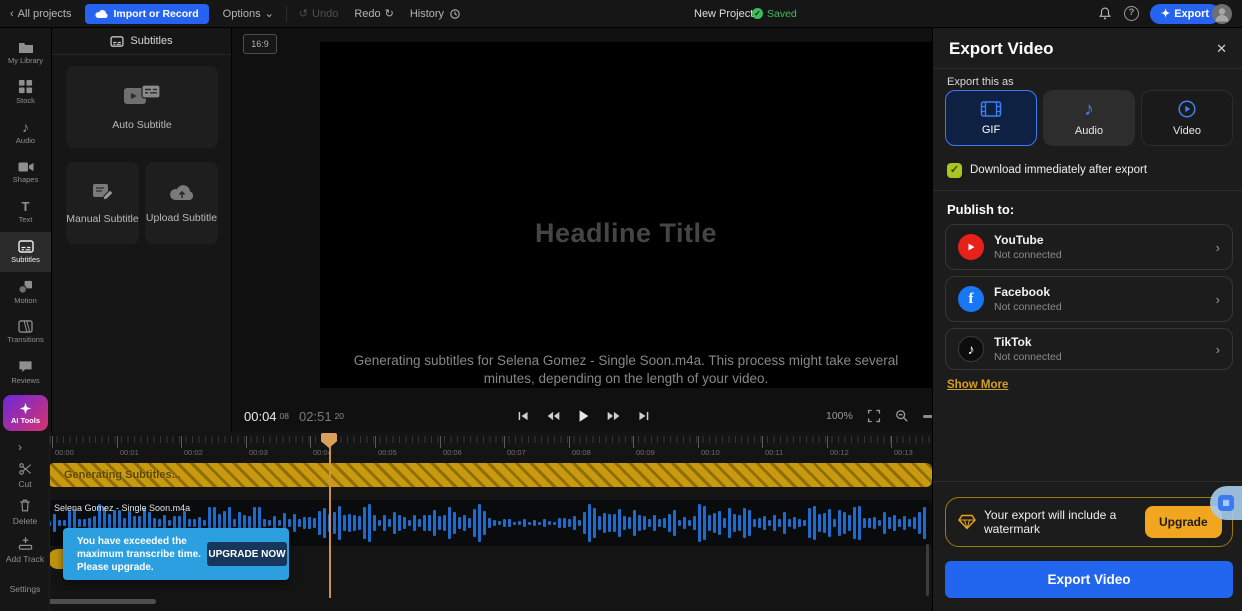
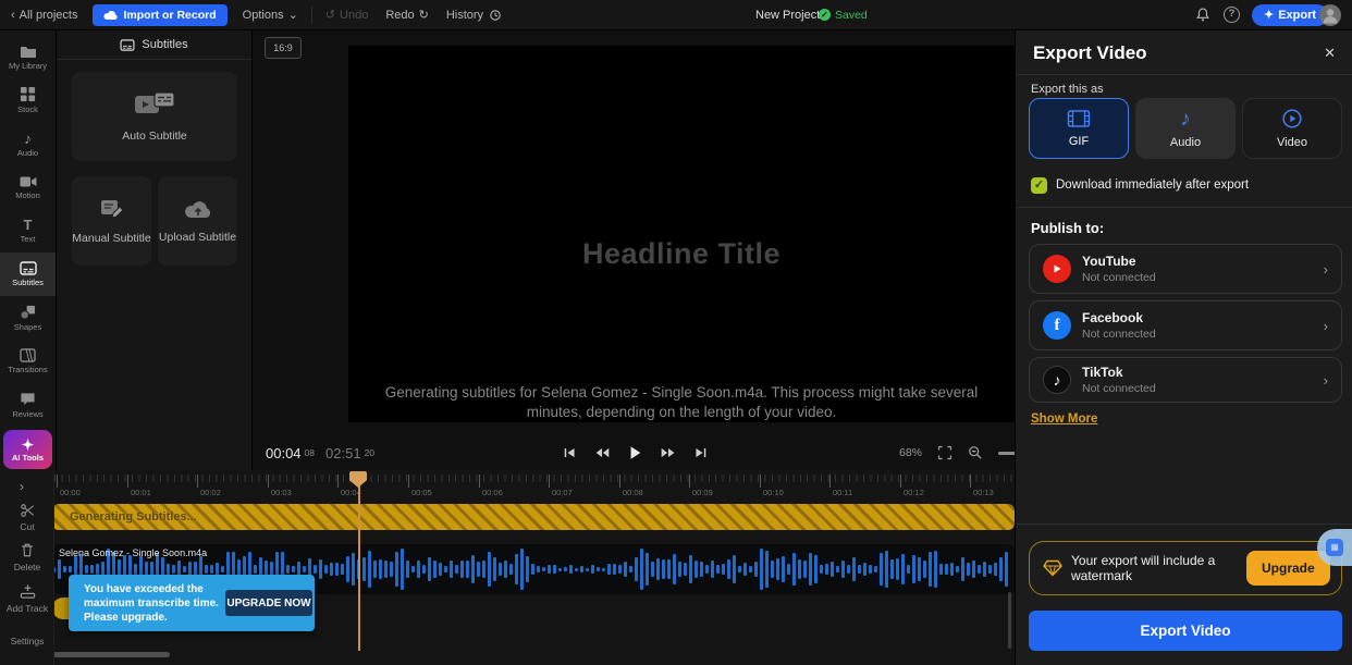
  ‹
  All projects
  Import or Record
  Options
  ⌄
  ↺
  Undo
  Redo
  ↻
  History
  New Projec
  ✓
  Saved
  ?
  ✦
  Export
  My Library
  Stock
  ♪
  Audio
- Shapes
+ Motion
  T
  Text
  Subtitles
- Motion
+ Shapes
  Transitions
  Reviews
  AI Tools
  Subtitles
  Auto Subtitle
  Manual Subtitle
  Upload Subtitle
  16:9
  Headline Title
  Generating subtitles for Selena Gomez - Single Soon.m4a. This process might take several minutes, depending on the length of your video.
  00:04
  08
  02:51
  20
- 100%
+ 68%
  00:00
  00:01
  00:02
  00:03
  00:0
  00:05
  00:06
  00:07
  00:08
  00:09
  00:10
  00:11
  00:12
  00:13
  Generating Subtitles...
  Selena Gomez - Single Soon.m4a
  You have exceeded the maximum transcribe time. Please upgrade.
  UPGRADE NOW
  ›
  Cut
  Delete
  Add Track
  Settings
  Export Video
  ✕
  Export this as
  GIF
  ♪
  Audio
  Video
  ✓
  Download immediately after export
  Publish to:
  YouTube
  Not connected
  ›
  f
  Facebook
  Not connected
  ›
  ♪
  TikTok
  Not connected
  ›
  Show More
  Your export will include a watermark
  Upgrade
  Export Video
  ▦
